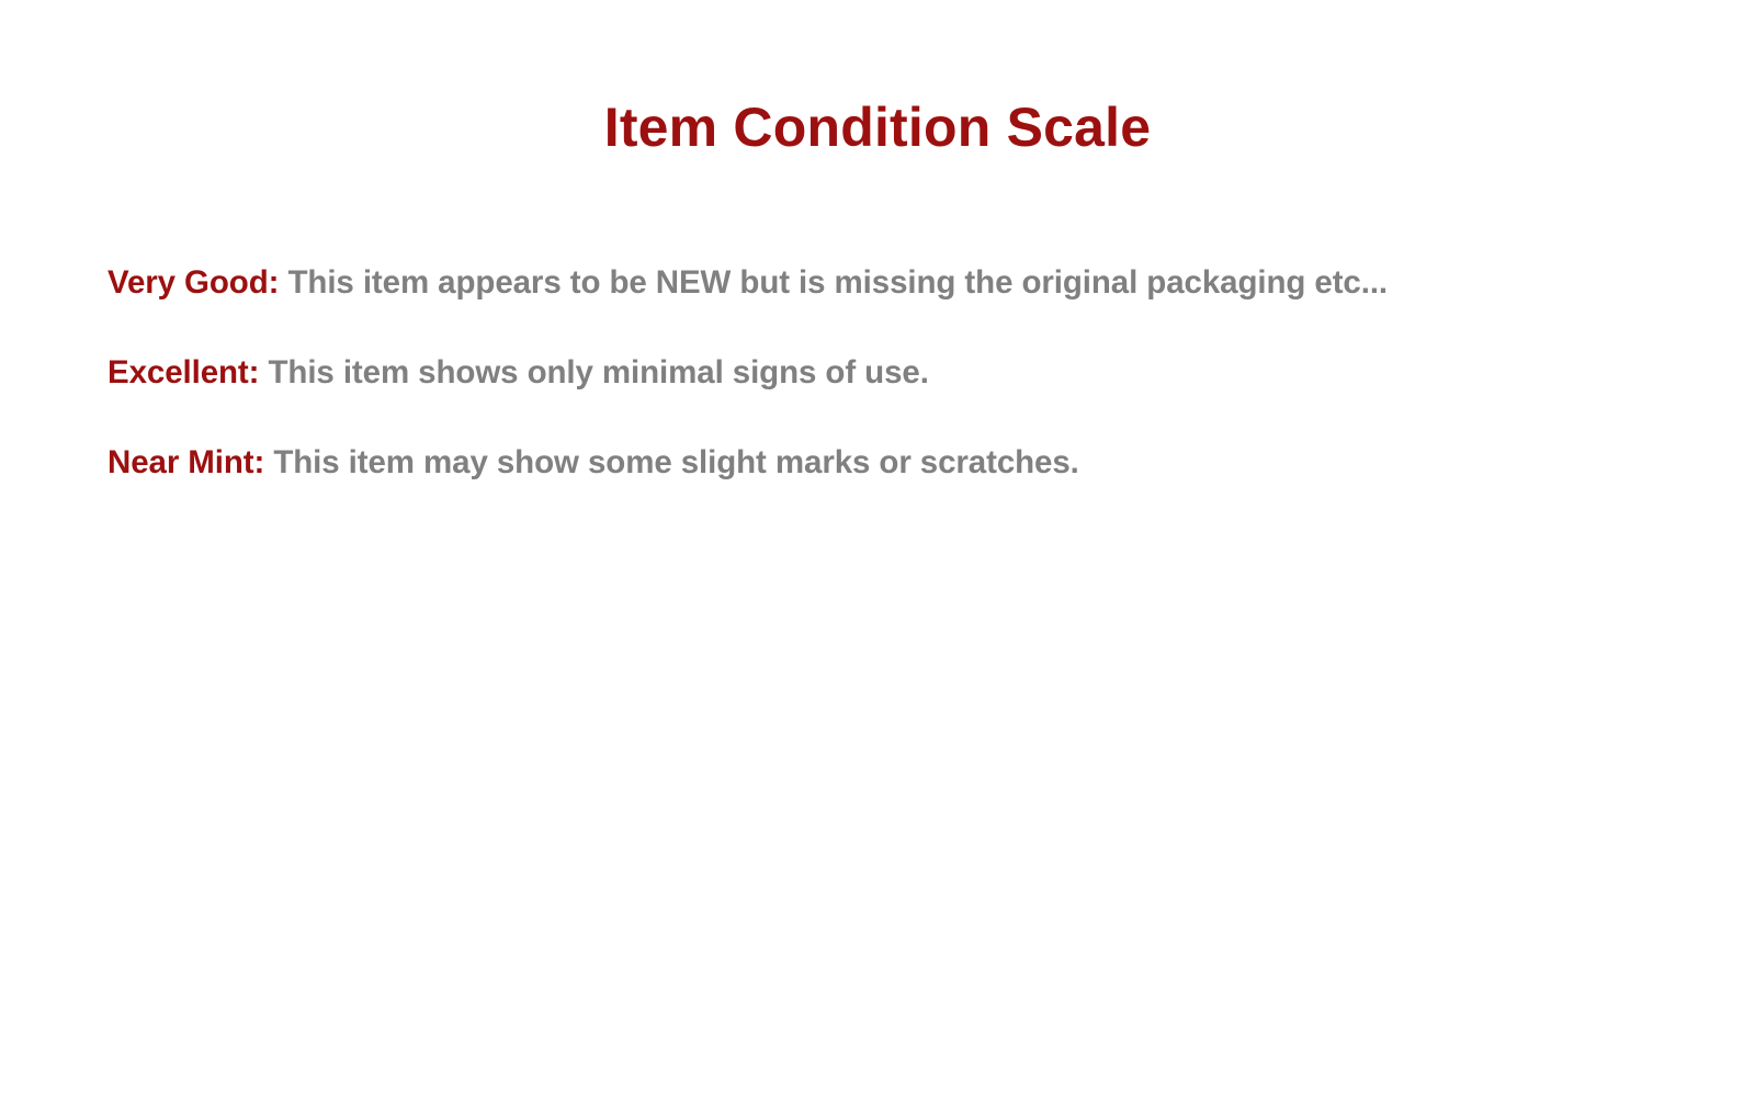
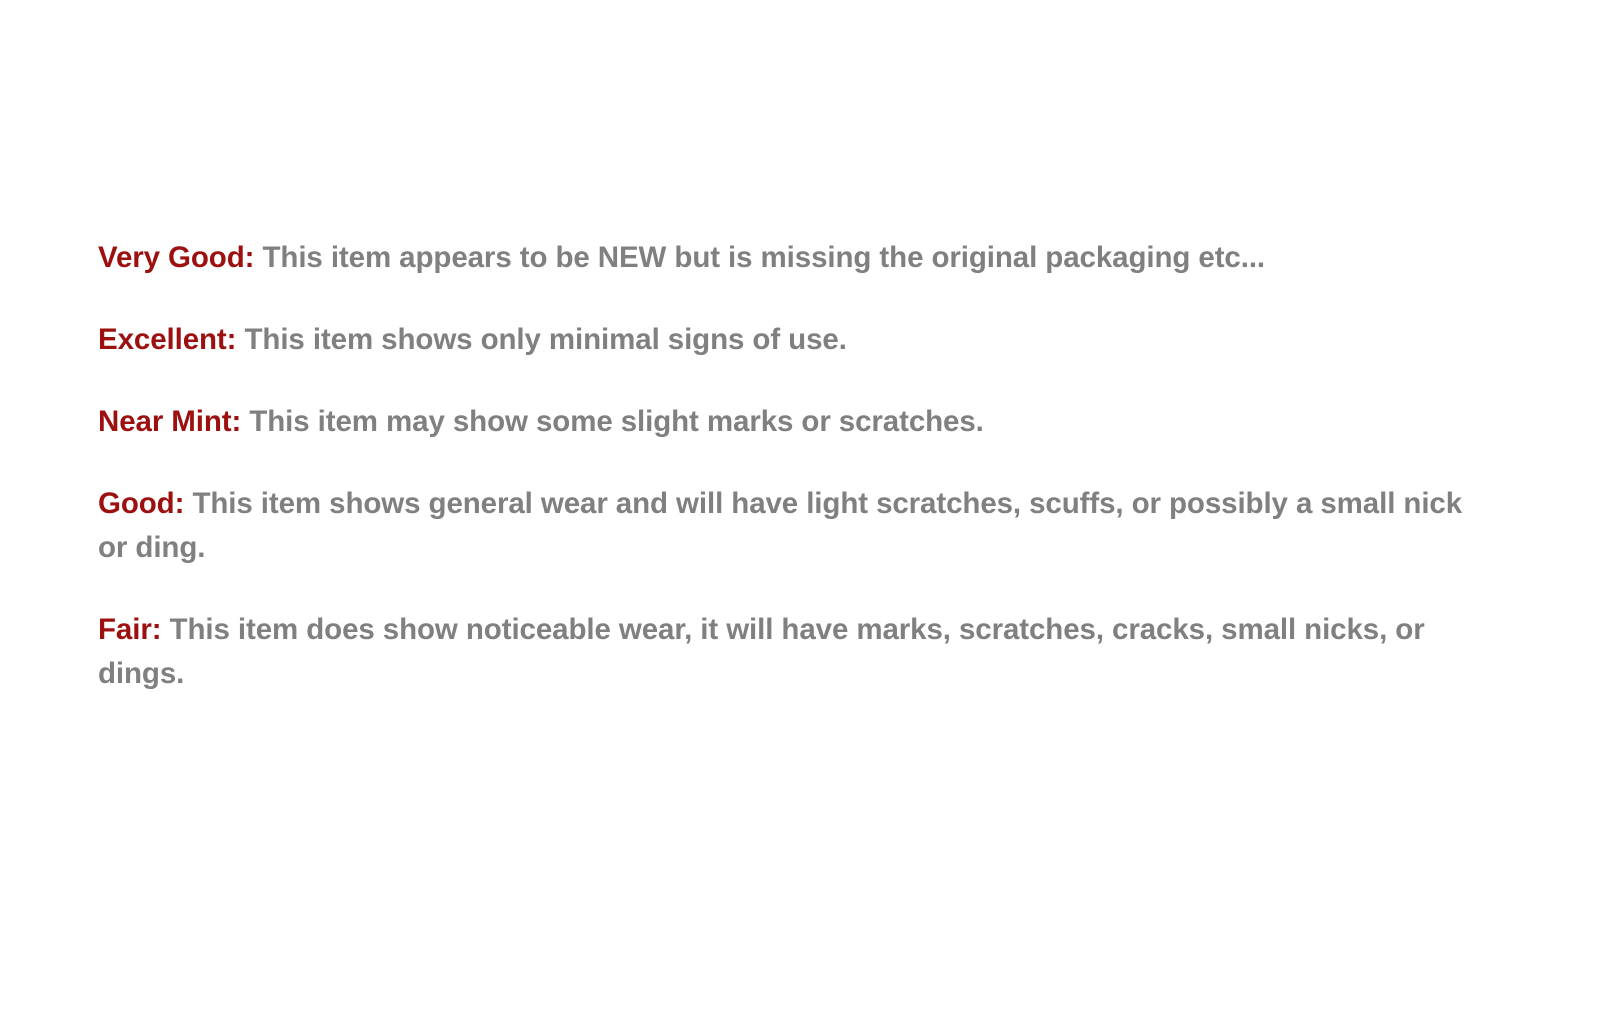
- Item Condition Scale
  Very Good: This item appears to be NEW but is missing the original packaging etc...
  Excellent: This item shows only minimal signs of use.
  Near Mint: This item may show some slight marks or scratches.
+ Good: This item shows general wear and will have light scratches, scuffs, or possibly a small nick or ding.
+ Fair: This item does show noticeable wear, it will have marks, scratches, cracks, small nicks, or dings.
